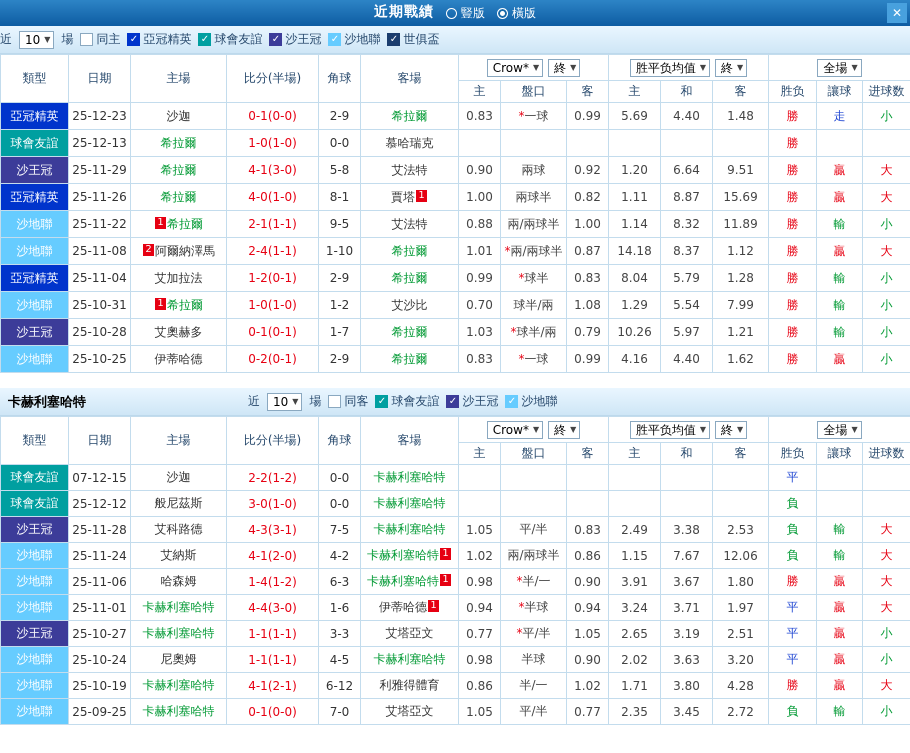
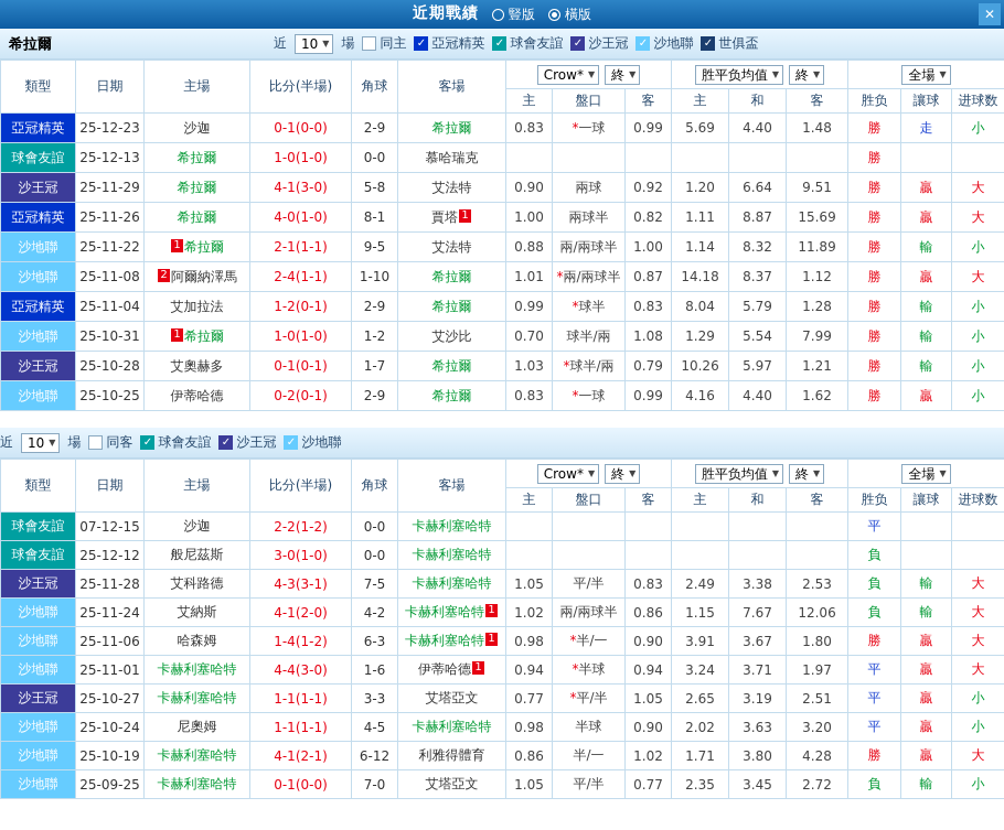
  近期戰績
  豎版
  橫版
  ✕
+ 希拉爾
  近
  10
  ▼
  場
  同主
  ✓
  亞冠精英
  ✓
  球會友誼
  ✓
  沙王冠
  ✓
  沙地聯
  ✓
  世俱盃
  類型	日期	主場	比分(半場)	角球	客場	Crow* ▼ 終 ▼	胜平负均值 ▼ 終 ▼	全場 ▼
  主	盤口	客	主	和	客	胜负	讓球	进球数
  亞冠精英	25-12-23	沙迦	0-1(0-0)	2-9	希拉爾	0.83	*一球	0.99	5.69	4.40	1.48	勝	走	小
  球會友誼	25-12-13	希拉爾	1-0(1-0)	0-0	慕哈瑞克							勝
  沙王冠	25-11-29	希拉爾	4-1(3-0)	5-8	艾法特	0.90	兩球	0.92	1.20	6.64	9.51	勝	贏	大
  亞冠精英	25-11-26	希拉爾	4-0(1-0)	8-1	賈塔 1	1.00	兩球半	0.82	1.11	8.87	15.69	勝	贏	大
  沙地聯	25-11-22	1 希拉爾	2-1(1-1)	9-5	艾法特	0.88	兩/兩球半	1.00	1.14	8.32	11.89	勝	輸	小
  沙地聯	25-11-08	2 阿爾納澤馬	2-4(1-1)	1-10	希拉爾	1.01	*兩/兩球半	0.87	14.18	8.37	1.12	勝	贏	大
  亞冠精英	25-11-04	艾加拉法	1-2(0-1)	2-9	希拉爾	0.99	*球半	0.83	8.04	5.79	1.28	勝	輸	小
  沙地聯	25-10-31	1 希拉爾	1-0(1-0)	1-2	艾沙比	0.70	球半/兩	1.08	1.29	5.54	7.99	勝	輸	小
  沙王冠	25-10-28	艾奧赫多	0-1(0-1)	1-7	希拉爾	1.03	*球半/兩	0.79	10.26	5.97	1.21	勝	輸	小
  沙地聯	25-10-25	伊蒂哈德	0-2(0-1)	2-9	希拉爾	0.83	*一球	0.99	4.16	4.40	1.62	勝	贏	小
- 卡赫利塞哈特
  近
  10
  ▼
  場
  同客
  ✓
  球會友誼
  ✓
  沙王冠
  ✓
  沙地聯
  類型	日期	主場	比分(半場)	角球	客場	Crow* ▼ 終 ▼	胜平负均值 ▼ 終 ▼	全場 ▼
  主	盤口	客	主	和	客	胜负	讓球	进球数
  球會友誼	07-12-15	沙迦	2-2(1-2)	0-0	卡赫利塞哈特							平
  球會友誼	25-12-12	般尼茲斯	3-0(1-0)	0-0	卡赫利塞哈特							負
  沙王冠	25-11-28	艾科路德	4-3(3-1)	7-5	卡赫利塞哈特	1.05	平/半	0.83	2.49	3.38	2.53	負	輸	大
  沙地聯	25-11-24	艾納斯	4-1(2-0)	4-2	卡赫利塞哈特 1	1.02	兩/兩球半	0.86	1.15	7.67	12.06	負	輸	大
  沙地聯	25-11-06	哈森姆	1-4(1-2)	6-3	卡赫利塞哈特 1	0.98	*半/一	0.90	3.91	3.67	1.80	勝	贏	大
  沙地聯	25-11-01	卡赫利塞哈特	4-4(3-0)	1-6	伊蒂哈德 1	0.94	*半球	0.94	3.24	3.71	1.97	平	贏	大
  沙王冠	25-10-27	卡赫利塞哈特	1-1(1-1)	3-3	艾塔亞文	0.77	*平/半	1.05	2.65	3.19	2.51	平	贏	小
  沙地聯	25-10-24	尼奧姆	1-1(1-1)	4-5	卡赫利塞哈特	0.98	半球	0.90	2.02	3.63	3.20	平	贏	小
  沙地聯	25-10-19	卡赫利塞哈特	4-1(2-1)	6-12	利雅得體育	0.86	半/一	1.02	1.71	3.80	4.28	勝	贏	大
  沙地聯	25-09-25	卡赫利塞哈特	0-1(0-0)	7-0	艾塔亞文	1.05	平/半	0.77	2.35	3.45	2.72	負	輸	小
